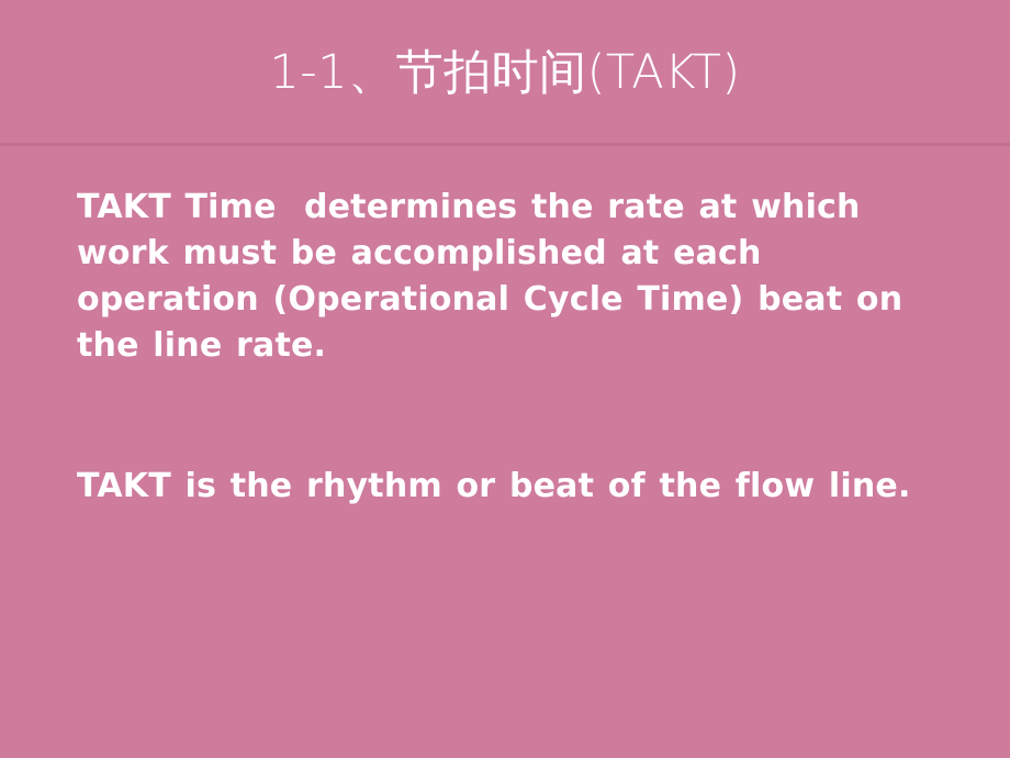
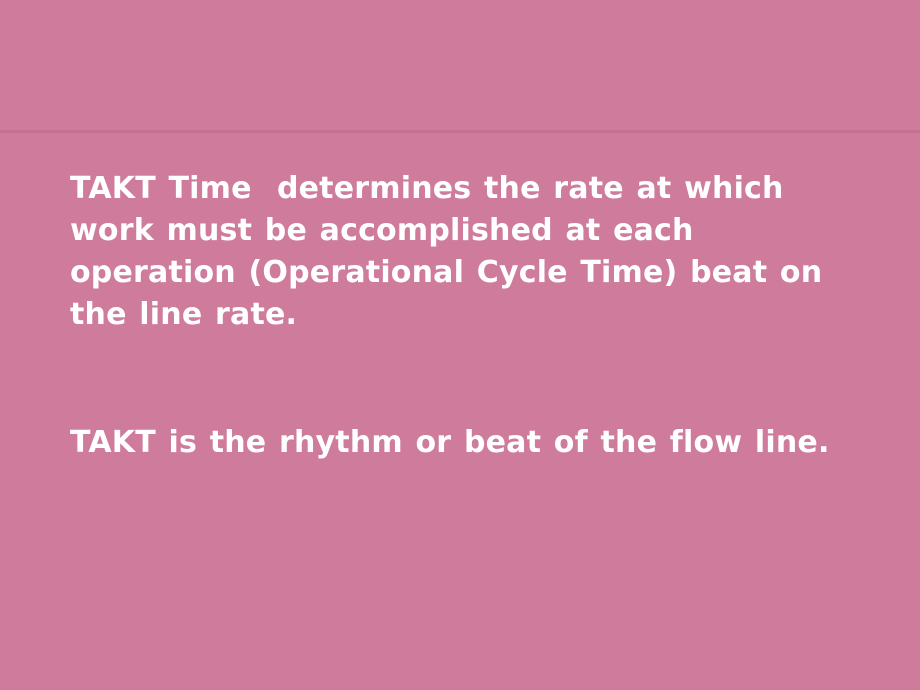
- 1-1、节拍时间(TAKT)
  TAKT Time determines the rate at which work must be accomplished at each operation (Operational Cycle Time) beat on the line rate.
  TAKT is the rhythm or beat of the flow line.
